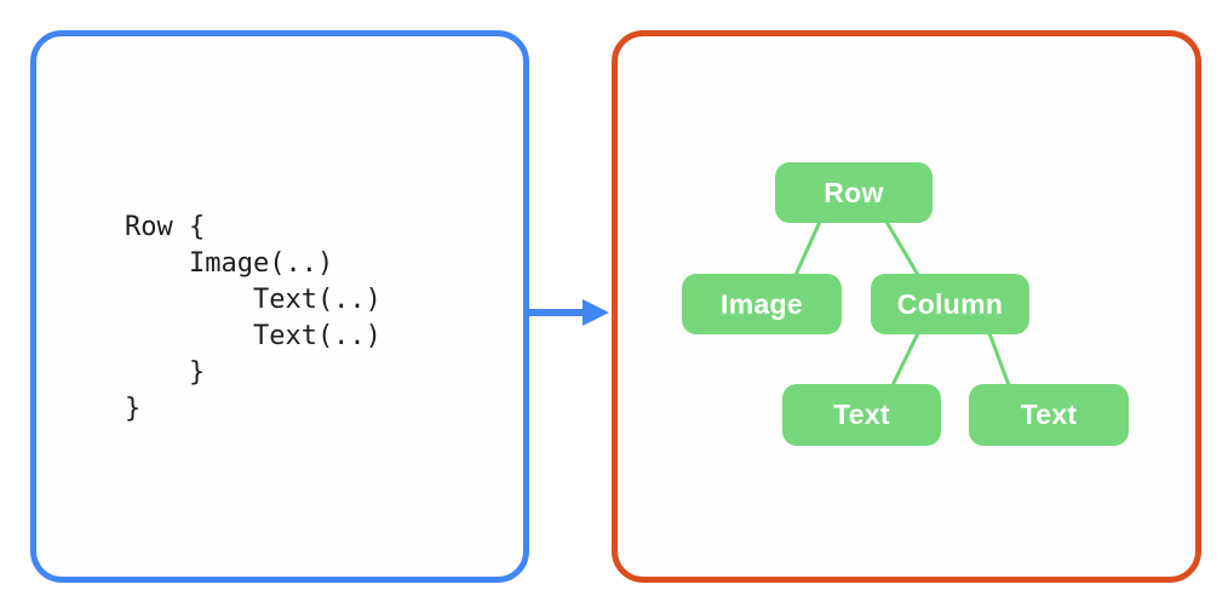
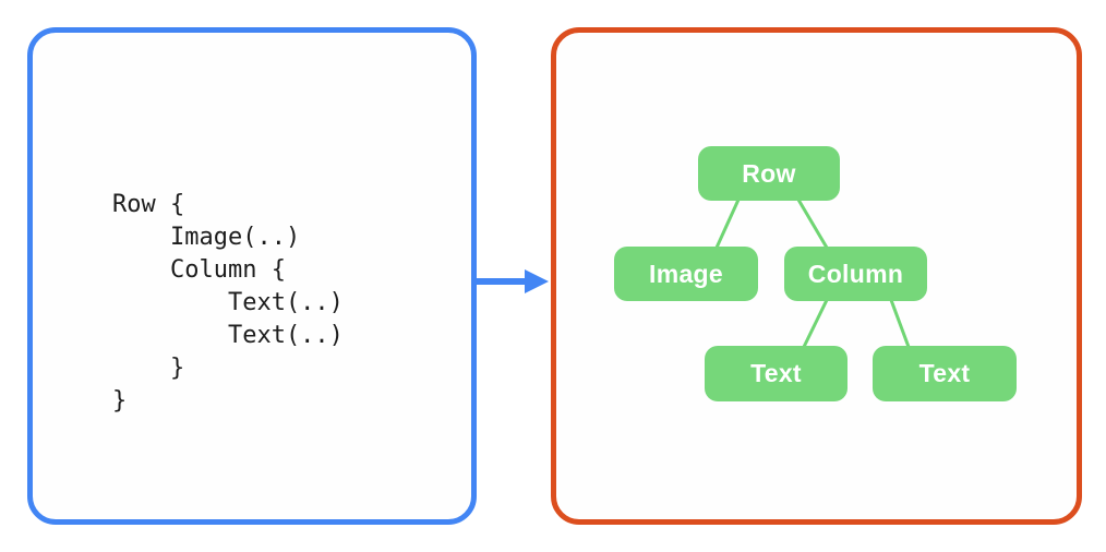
  Row {
  Image(..)
+ Column {
  Text(..)
  Text(..)
  }
  }
  Row
  Image
  Column
  Text
  Text
